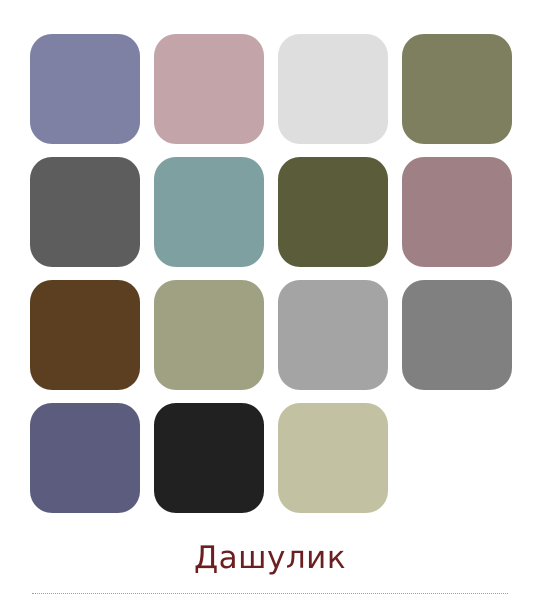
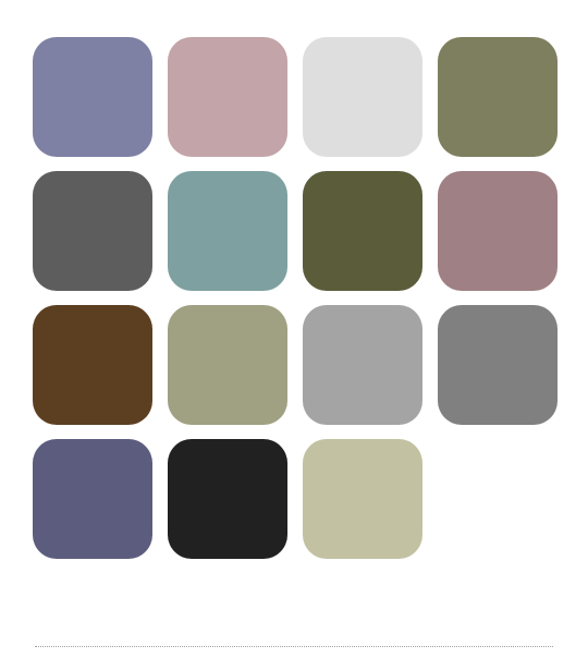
- Дашулик
